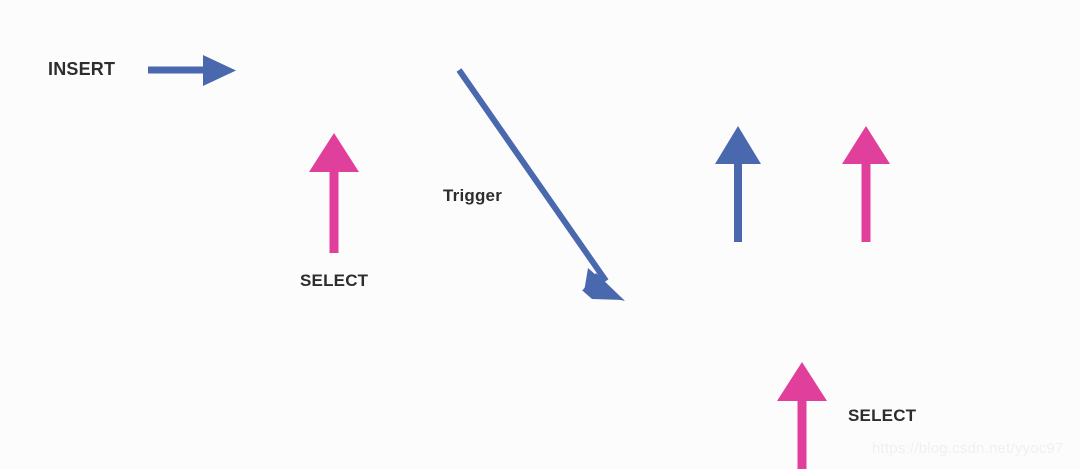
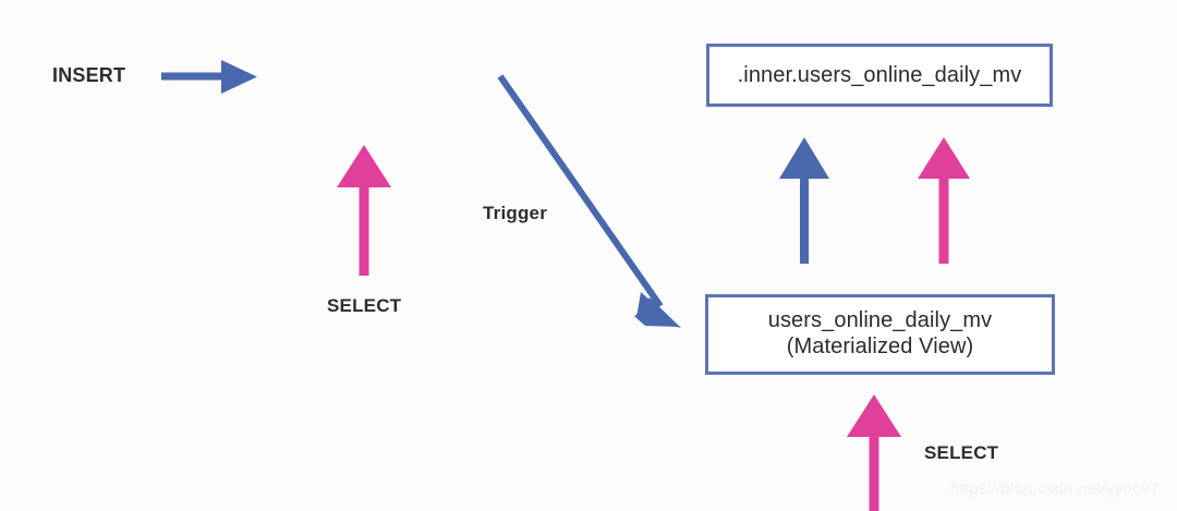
+ .inner.users_online_daily_mv
+ users_online_daily_mv
+ (Materialized View)
  INSERT
  Trigger
  SELECT
  SELECT
